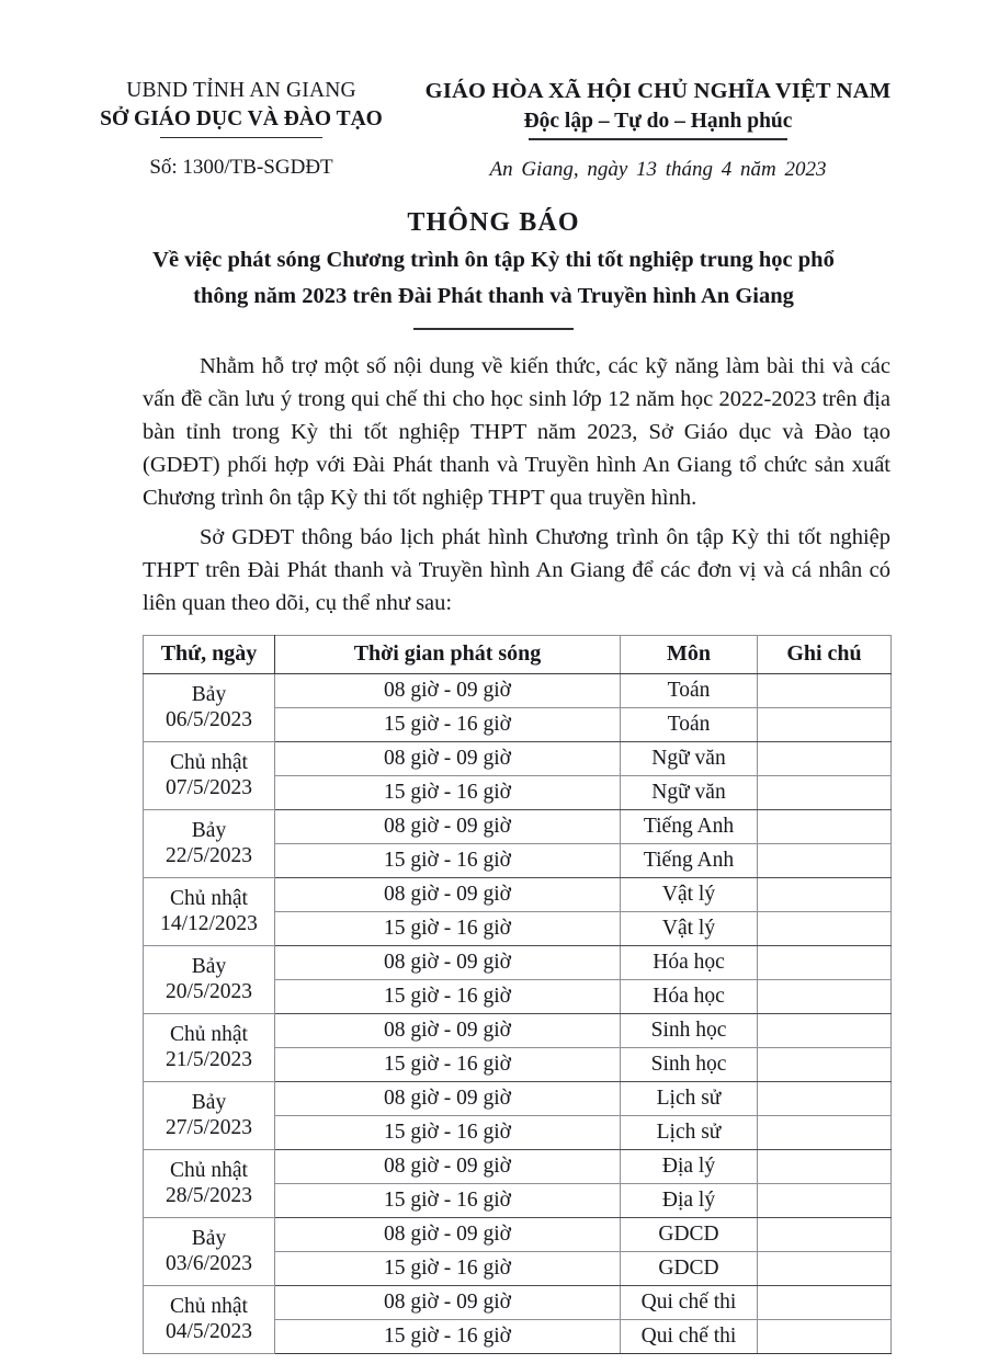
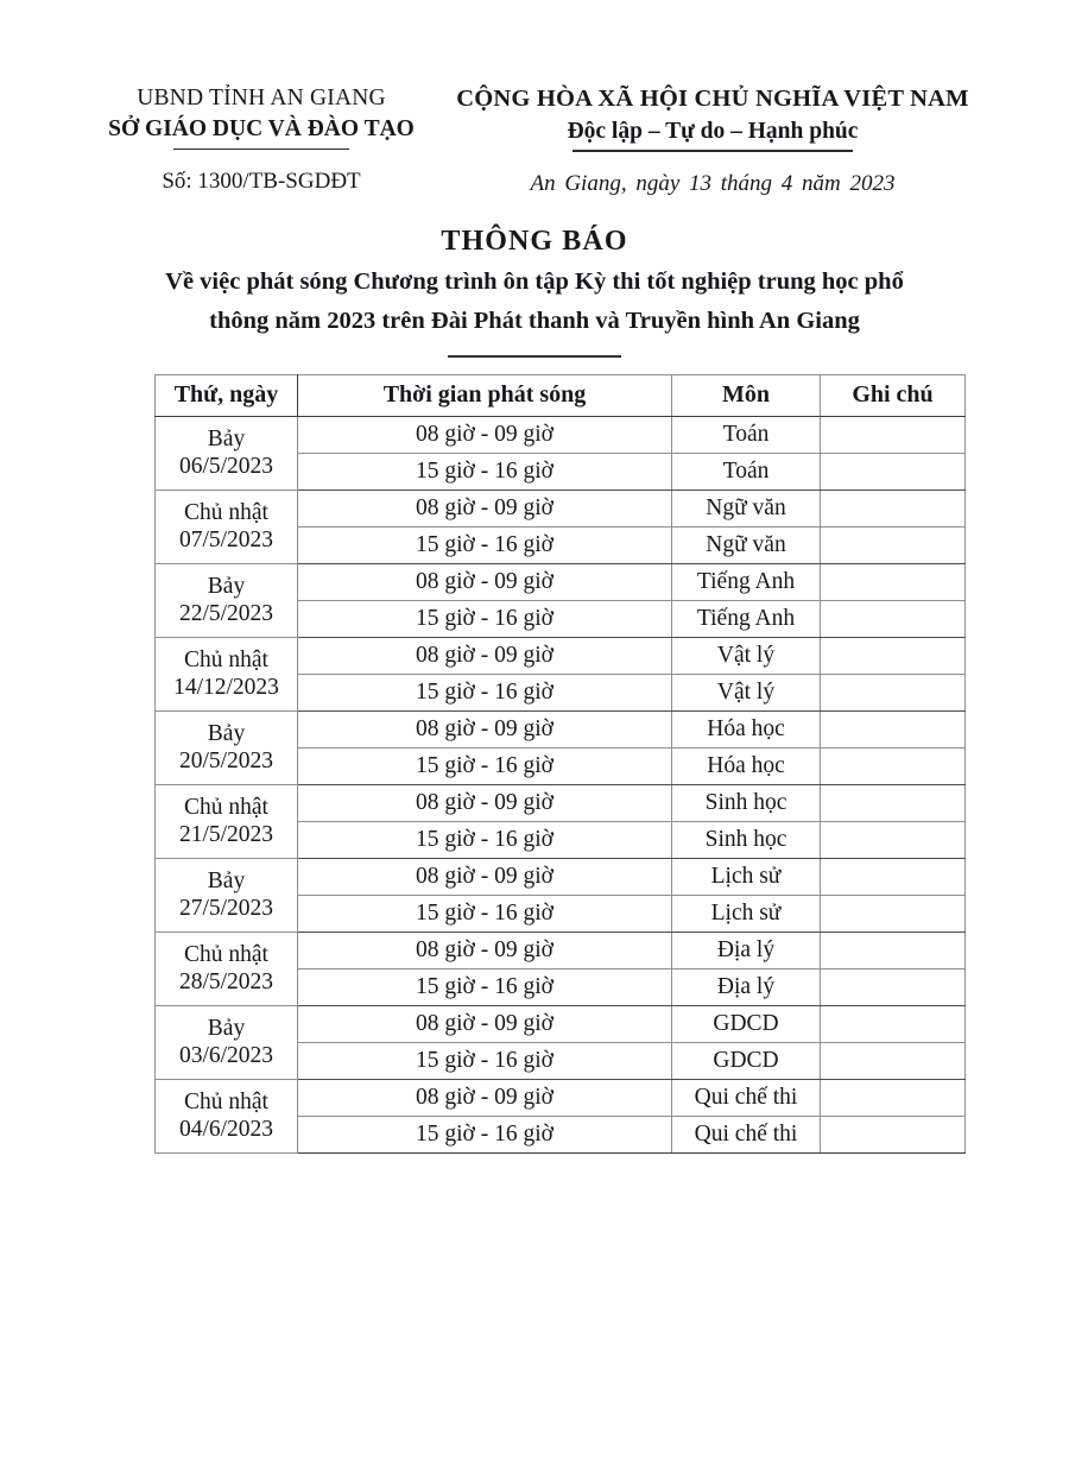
  UBND TỈNH AN GIANG
  SỞ GIÁO DỤC VÀ ĐÀO TẠO
  Số: 1300/TB-SGDĐT
- GIÁO HÒA XÃ HỘI CHỦ NGHĨA VIỆT NAM
+ CỘNG HÒA XÃ HỘI CHỦ NGHĨA VIỆT NAM
  Độc lập – Tự do – Hạnh phúc
  An Giang, ngày 13 tháng 4 năm 2023
  THÔNG BÁO
  Về việc phát sóng Chương trình ôn tập Kỳ thi tốt nghiệp trung học phổ
  thông năm 2023 trên Đài Phát thanh và Truyền hình An Giang
- Nhằm hỗ trợ một số nội dung về kiến thức, các kỹ năng làm bài thi và các vấn đề cần lưu ý trong qui chế thi cho học sinh lớp 12 năm học 2022-2023 trên địa bàn tỉnh trong Kỳ thi tốt nghiệp THPT năm 2023, Sở Giáo dục và Đào tạo (GDĐT) phối hợp với Đài Phát thanh và Truyền hình An Giang tổ chức sản xuất Chương trình ôn tập Kỳ thi tốt nghiệp THPT qua truyền hình.
- Sở GDĐT thông báo lịch phát hình Chương trình ôn tập Kỳ thi tốt nghiệp THPT trên Đài Phát thanh và Truyền hình An Giang để các đơn vị và cá nhân có liên quan theo dõi, cụ thể như sau:
  Thứ, ngày	Thời gian phát sóng	Môn	Ghi chú
  Bảy06/5/2023	08 giờ - 09 giờ	Toán
  15 giờ - 16 giờ	Toán
  Chủ nhật07/5/2023	08 giờ - 09 giờ	Ngữ văn
  15 giờ - 16 giờ	Ngữ văn
  Bảy22/5/2023	08 giờ - 09 giờ	Tiếng Anh
  15 giờ - 16 giờ	Tiếng Anh
  Chủ nhật14/12/2023	08 giờ - 09 giờ	Vật lý
  15 giờ - 16 giờ	Vật lý
  Bảy20/5/2023	08 giờ - 09 giờ	Hóa học
  15 giờ - 16 giờ	Hóa học
  Chủ nhật21/5/2023	08 giờ - 09 giờ	Sinh học
  15 giờ - 16 giờ	Sinh học
  Bảy27/5/2023	08 giờ - 09 giờ	Lịch sử
  15 giờ - 16 giờ	Lịch sử
  Chủ nhật28/5/2023	08 giờ - 09 giờ	Địa lý
  15 giờ - 16 giờ	Địa lý
  Bảy03/6/2023	08 giờ - 09 giờ	GDCD
  15 giờ - 16 giờ	GDCD
- Chủ nhật04/5/2023	08 giờ - 09 giờ	Qui chế thi
+ Chủ nhật04/6/2023	08 giờ - 09 giờ	Qui chế thi
  15 giờ - 16 giờ	Qui chế thi
